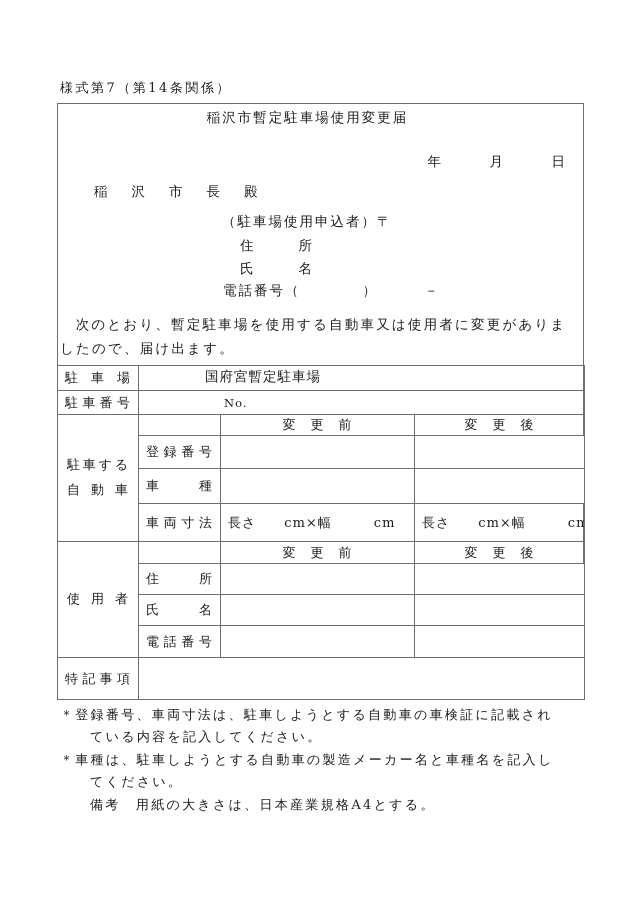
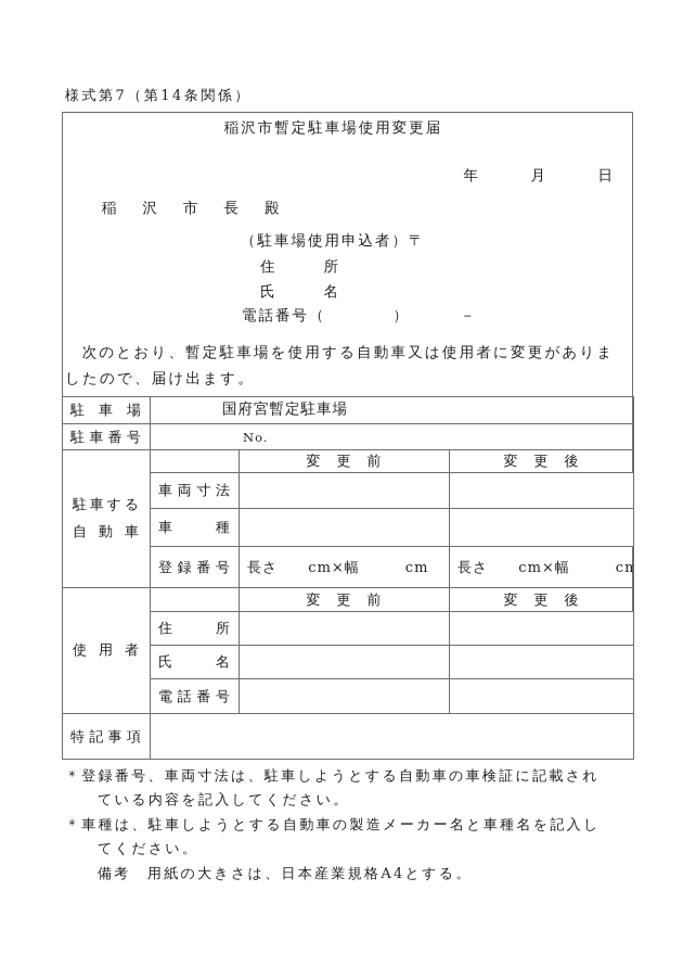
  様式第7（第14条関係）
  稲沢市暫定駐車場使用変更届
  年 月 日
  稲沢市長殿
  （駐車場使用申込者）〒
  住所
  氏名
  電話番号（ ） －
  次のとおり、暫定駐車場を使用する自動車又は使用者に変更がありま
  したので、届け出ます。
  駐車場	国府宮暫定駐車場
  駐車番号	No.
  駐車する 自動車		変 更 前	変 更 後
- 登録番号
+ 車両寸法
  車種
- 車両寸法	長さ cm×幅 cm	長さ cm×幅 cm
+ 登録番号	長さ cm×幅 cm	長さ cm×幅 cm
  使用者		変 更 前	変 更 後
  住所
  氏名
  電話番号
  特記事項
  ＊登録番号、車両寸法は、駐車しようとする自動車の車検証に記載され
  ている内容を記入してください。
  ＊車種は、駐車しようとする自動車の製造メーカー名と車種名を記入し
  てください。
  備考 用紙の大きさは、日本産業規格A4とする。
